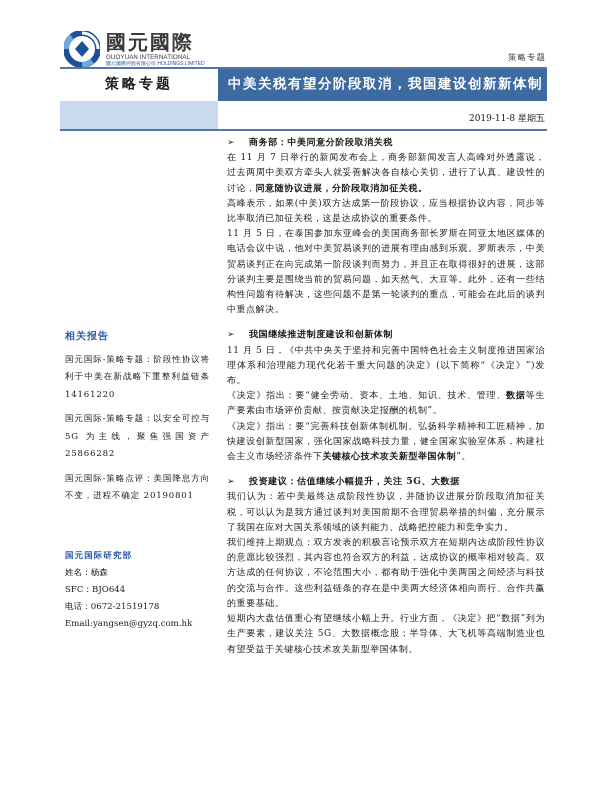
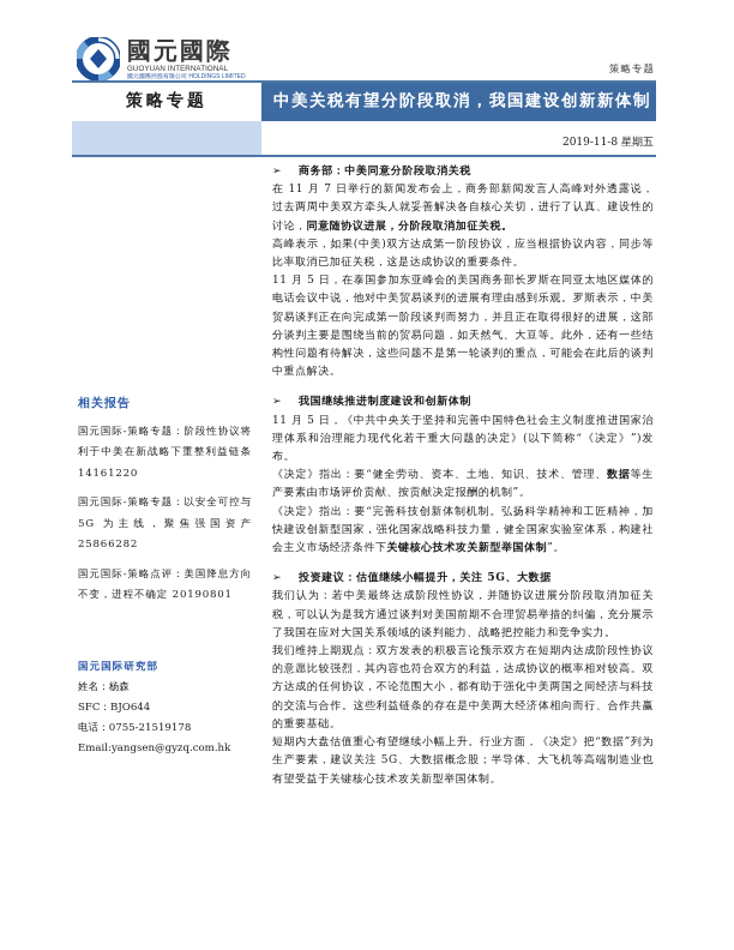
  國元國際
  策略专题
  策略专题
  中美关税有望分阶段取消，我国建设创新新体制
  2019-11-8 星期五
  相关报告
  国元国际-策略专题：阶段性协议将利于中美在新战略下重整利益链条 14161220
  国元国际-策略专题：以安全可控与 5G 为主线，聚焦强国资产 25866282
  国元国际-策略点评：美国降息方向不变，进程不确定 20190801
  国元国际研究部
  姓名：杨森
  SFC：BJO644
- 电话：0672-21519178
+ 电话：0755-21519178
  Email:yangsen@gyzq.com.hk
  ➢ 商务部：中美同意分阶段取消关税
  在 11 月 7 日举行的新闻发布会上，商务部新闻发言人高峰对外透露说，过去两周中美双方牵头人就妥善解决各自核心关切，进行了认真、建设性的讨论，同意随协议进展，分阶段取消加征关税。
  高峰表示，如果(中美)双方达成第一阶段协议，应当根据协议内容，同步等比率取消已加征关税，这是达成协议的重要条件。
  11 月 5 日，在泰国参加东亚峰会的美国商务部长罗斯在同亚太地区媒体的电话会议中说，他对中美贸易谈判的进展有理由感到乐观。罗斯表示，中美贸易谈判正在向完成第一阶段谈判而努力，并且正在取得很好的进展，这部分谈判主要是围绕当前的贸易问题，如天然气、大豆等。此外，还有一些结构性问题有待解决，这些问题不是第一轮谈判的重点，可能会在此后的谈判中重点解决。
  ➢ 我国继续推进制度建设和创新体制
  11 月 5 日，《中共中央关于坚持和完善中国特色社会主义制度推进国家治理体系和治理能力现代化若干重大问题的决定》(以下简称“《决定》”)发布。
  《决定》指出：要“健全劳动、资本、土地、知识、技术、管理、数据等生产要素由市场评价贡献、按贡献决定报酬的机制”。
  《决定》指出：要“完善科技创新体制机制。弘扬科学精神和工匠精神，加快建设创新型国家，强化国家战略科技力量，健全国家实验室体系，构建社会主义市场经济条件下关键核心技术攻关新型举国体制”。
  ➢ 投资建议：估值继续小幅提升，关注 5G、大数据
  我们认为：若中美最终达成阶段性协议，并随协议进展分阶段取消加征关税，可以认为是我方通过谈判对美国前期不合理贸易举措的纠偏，充分展示了我国在应对大国关系领域的谈判能力、战略把控能力和竞争实力。
  我们维持上期观点：双方发表的积极言论预示双方在短期内达成阶段性协议的意愿比较强烈，其内容也符合双方的利益，达成协议的概率相对较高。双方达成的任何协议，不论范围大小，都有助于强化中美两国之间经济与科技的交流与合作。这些利益链条的存在是中美两大经济体相向而行、合作共赢的重要基础。
  短期内大盘估值重心有望继续小幅上升。行业方面，《决定》把“数据”列为生产要素，建议关注 5G、大数据概念股；半导体、大飞机等高端制造业也有望受益于关键核心技术攻关新型举国体制。
